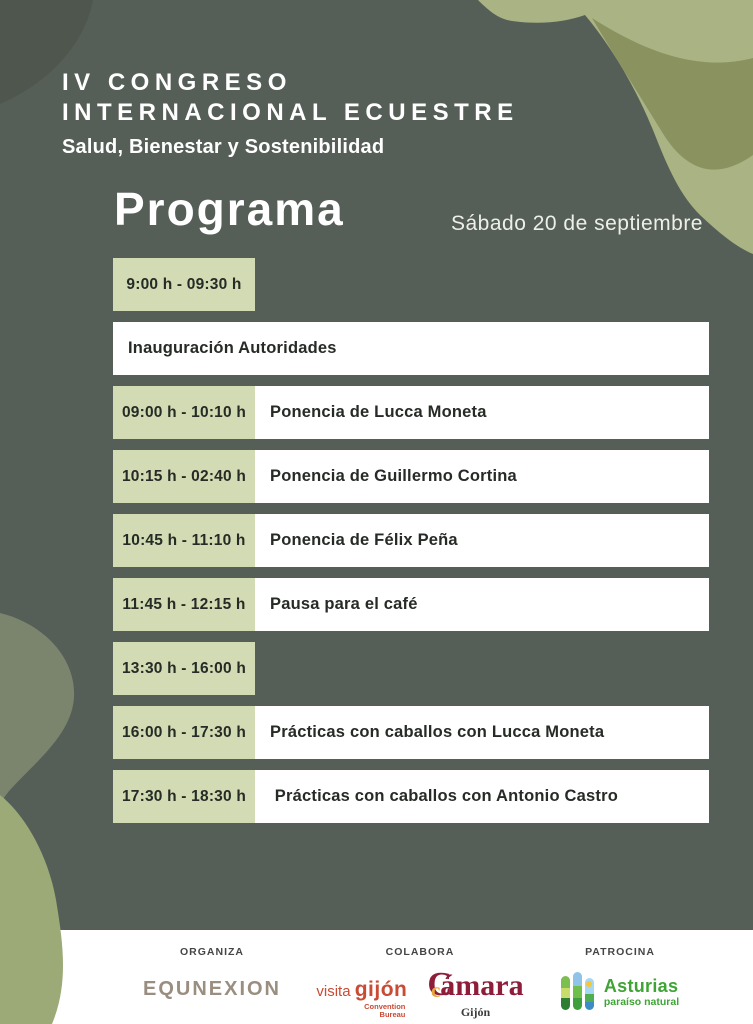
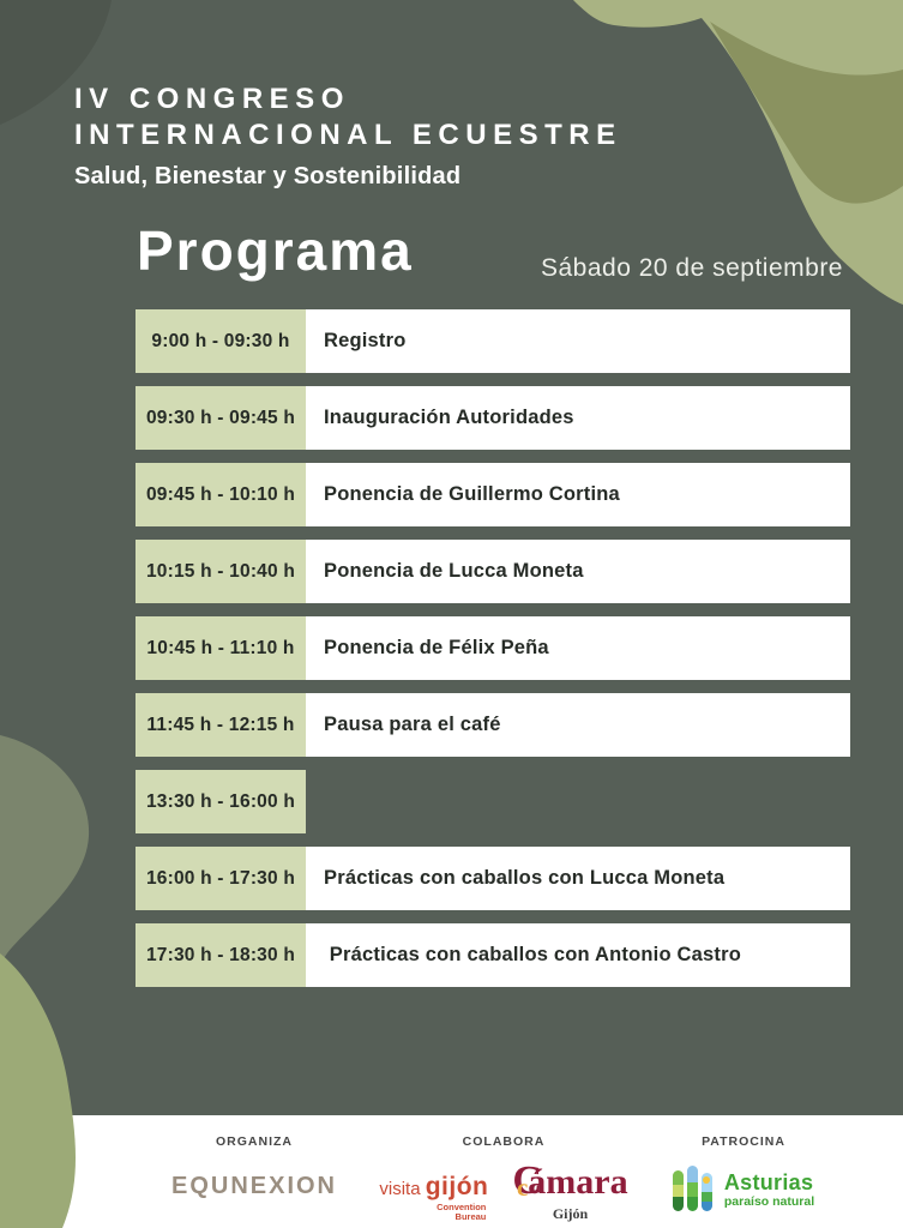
  IV CONGRESO
  INTERNACIONAL ECUESTRE
  Salud, Bienestar y Sostenibilidad
  Programa
  Sábado 20 de septiembre
  9:00 h - 09:30 h
+ Registro
+ 09:30 h - 09:45 h
  Inauguración Autoridades
- 09:00 h - 10:10 h
+ 09:45 h - 10:10 h
- Ponencia de Lucca Moneta
+ Ponencia de Guillermo Cortina
- 10:15 h - 02:40 h
+ 10:15 h - 10:40 h
- Ponencia de Guillermo Cortina
+ Ponencia de Lucca Moneta
  10:45 h - 11:10 h
  Ponencia de Félix Peña
  11:45 h - 12:15 h
  Pausa para el café
  13:30 h - 16:00 h
  16:00 h - 17:30 h
  Prácticas con caballos con Lucca Moneta
  17:30 h - 18:30 h
  Prácticas con caballos con Antonio Castro
  ORGANIZA
  EQUNEXION
  COLABORA
  visita gijón
  Convention
  Bureau
  Ccámara
  Gijón
  PATROCINA
  Asturias
  paraíso natural
